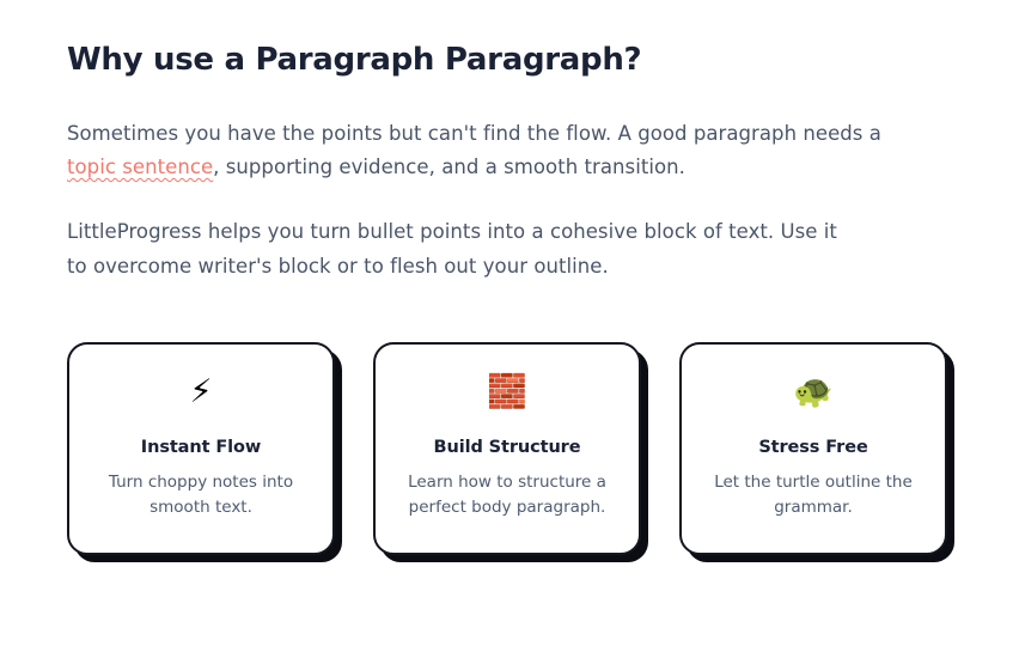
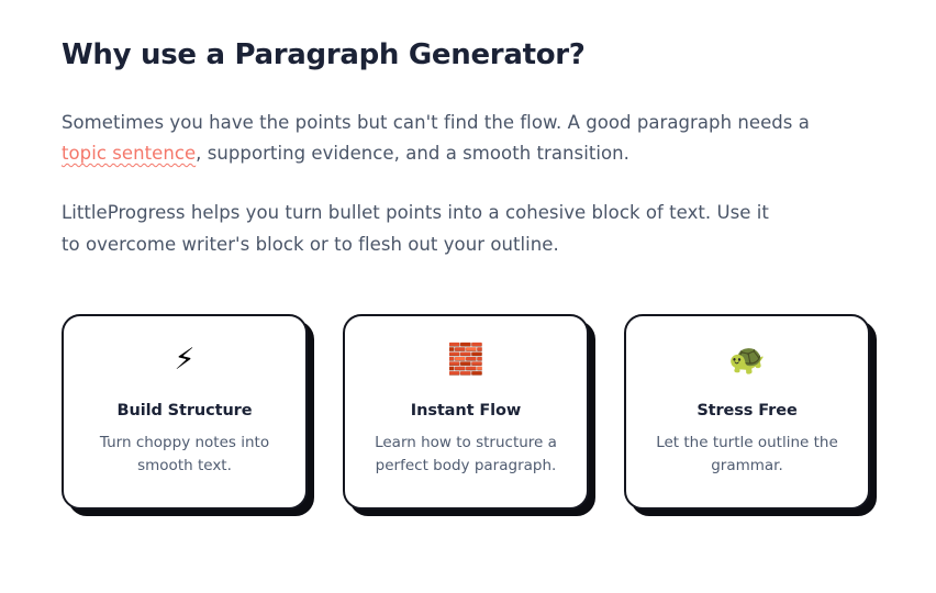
- Why use a Paragraph Paragraph?
+ Why use a Paragraph Generator?
  Sometimes you have the points but can't find the flow. A good paragraph needs a topic sentence, supporting evidence, and a smooth transition.
  LittleProgress helps you turn bullet points into a cohesive block of text. Use it to overcome writer's block or to flesh out your outline.
  ⚡
- Instant Flow
+ Build Structure
  Turn choppy notes into smooth text.
  🧱
- Build Structure
+ Instant Flow
  Learn how to structure a perfect body paragraph.
  🐢
  Stress Free
  Let the turtle outline the grammar.
